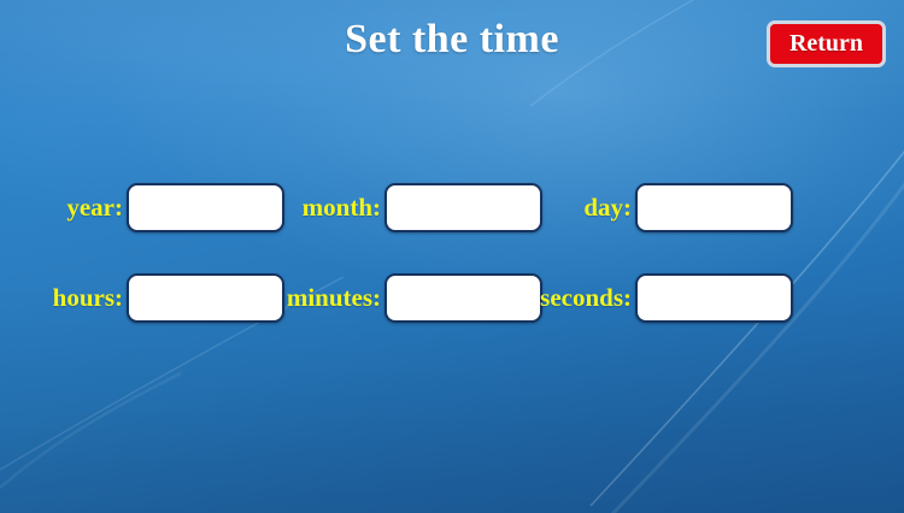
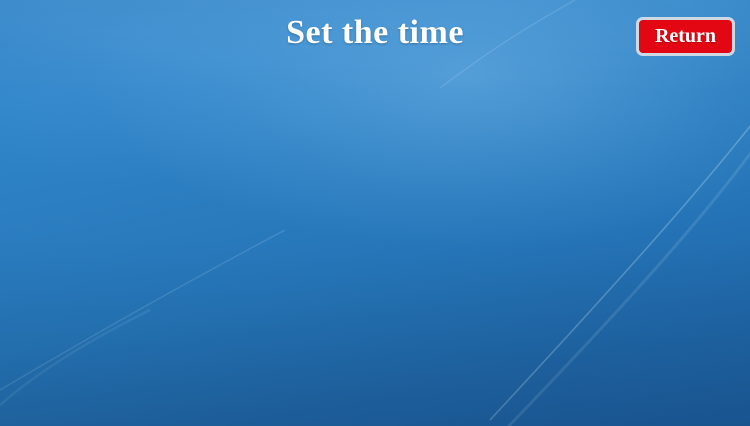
  Set the time
  Return
- year:
- month:
- day:
- hours:
- minutes:
- seconds:
